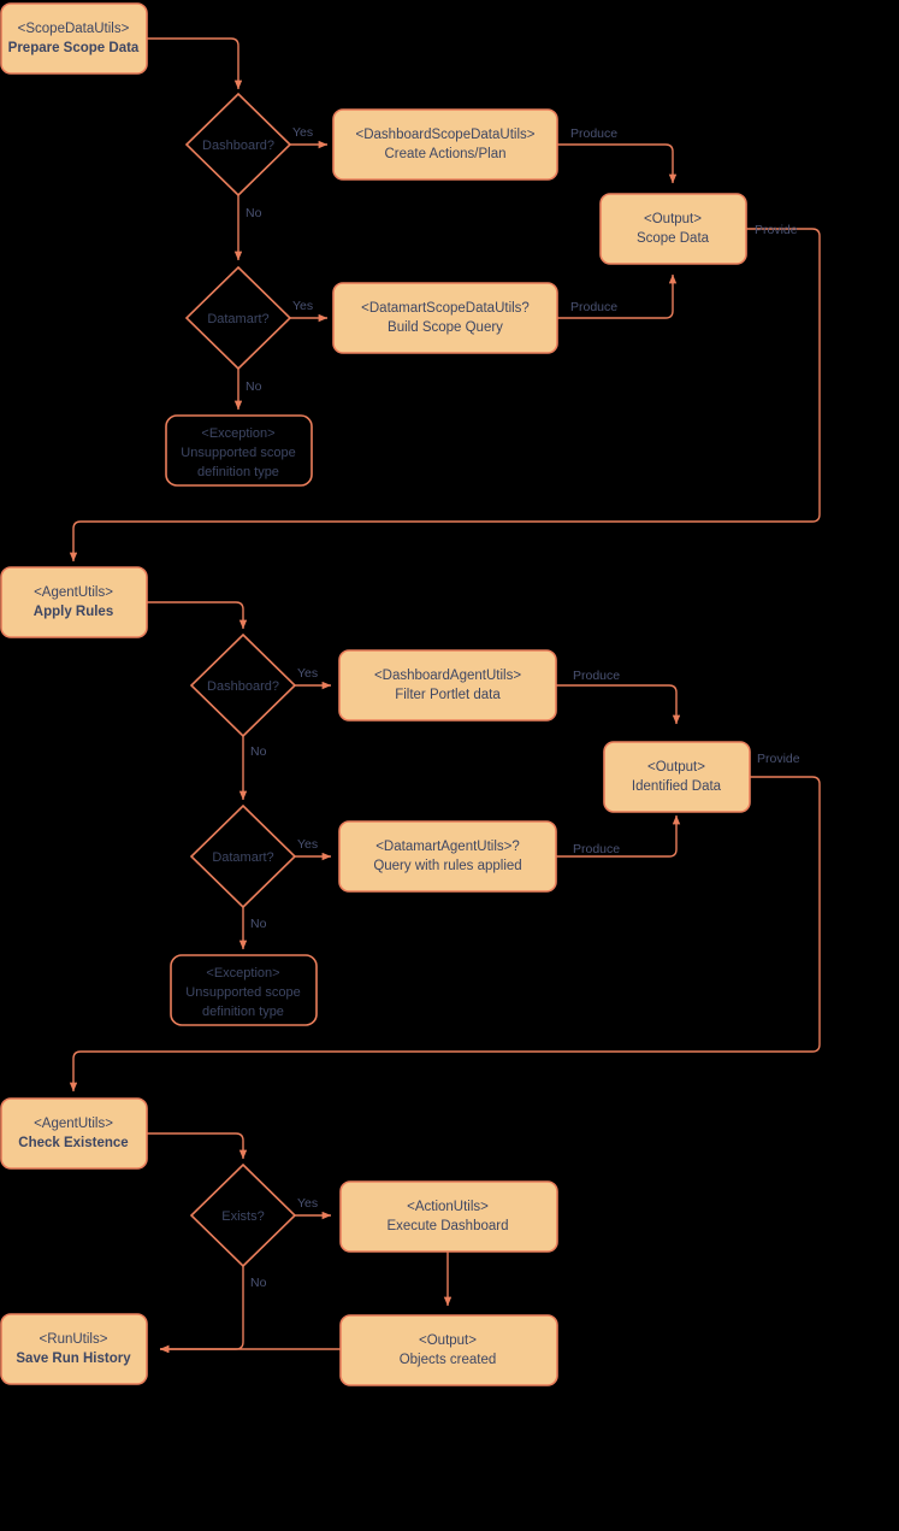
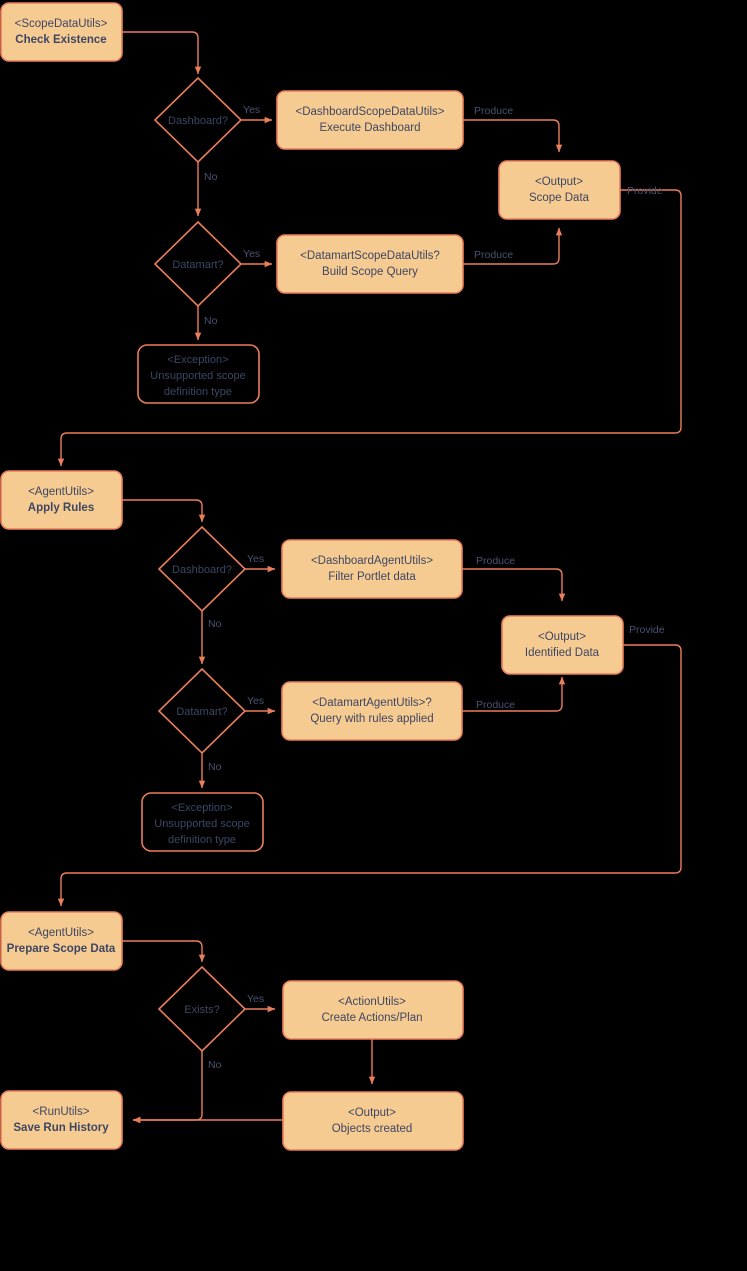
  <ScopeDataUtils>
- Prepare Scope Data
+ Check Existence
  Dashboard?
  Yes
  No
  <DashboardScopeDataUtils>
- Create Actions/Plan
+ Execute Dashboard
  Datamart?
  Yes
  No
  <DatamartScopeDataUtils?
  Build Scope Query
  <Output>
  Scope Data
  <Exception>
  Unsupported scope
  definition type
  Produce
  Produce
  Provide
  <AgentUtils>
  Apply Rules
  Dashboard?
  Yes
  No
  <DashboardAgentUtils>
  Filter Portlet data
  Datamart?
  Yes
  No
  <DatamartAgentUtils>?
  Query with rules applied
  <Output>
  Identified Data
  <Exception>
  Unsupported scope
  definition type
  Produce
  Produce
  Provide
  <AgentUtils>
- Check Existence
+ Prepare Scope Data
  Exists?
  Yes
  No
  <ActionUtils>
- Execute Dashboard
+ Create Actions/Plan
  <Output>
  Objects created
  <RunUtils>
  Save Run History
